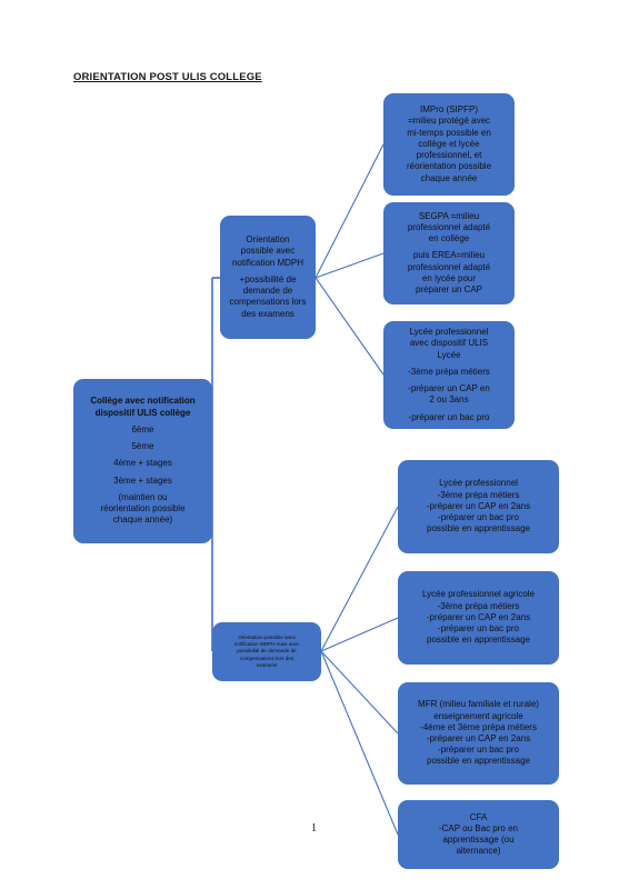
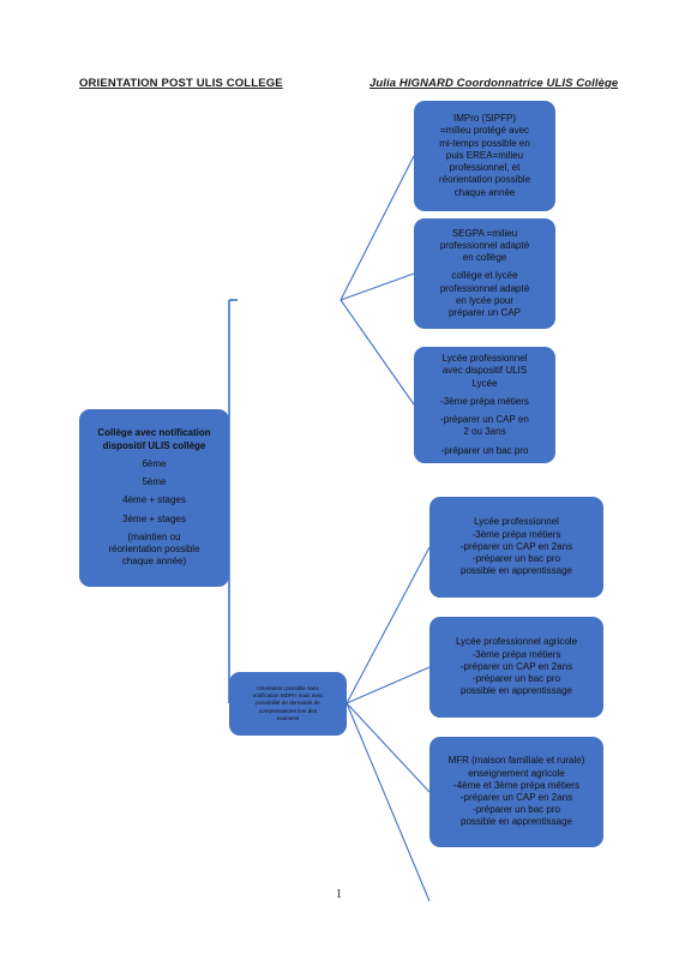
  ORIENTATION POST ULIS COLLEGE
+ Julia HIGNARD Coordonnatrice ULIS Collège
  IMPro (SIPFP)
  =milieu protégé avec
  mi-temps possible en
- collège et lycée
+ puis EREA=milieu
  professionnel, et
  réorientation possible
  chaque année
  SEGPA =milieu
  professionnel adapté
  en collège
- puis EREA=milieu
+ collège et lycée
  professionnel adapté
  en lycée pour
  préparer un CAP
  Lycée professionnel
  avec dispositif ULIS
  Lycée
  -3ème prépa métiers
  -préparer un CAP en
  2 ou 3ans
  -préparer un bac pro
  Lycée professionnel
  -3ème prépa métiers
  -préparer un CAP en 2ans
  -préparer un bac pro
  possible en apprentissage
  Lycée professionnel agricole
  -3ème prépa métiers
  -préparer un CAP en 2ans
  -préparer un bac pro
  possible en apprentissage
- MFR (milieu familiale et rurale)
+ MFR (maison familiale et rurale)
  enseignement agricole
  -4ème et 3ème prépa métiers
  -préparer un CAP en 2ans
  -préparer un bac pro
  possible en apprentissage
- CFA
- -CAP ou Bac pro en
- apprentissage (ou
- alternance)
- Orientation
- possible avec
- notification MDPH
- +possibilité de
- demande de
- compensations lors
- des examens
  Collège avec notification
  dispositif ULIS collège
  6ème
  5ème
  4ème + stages
  3ème + stages
  (maintien ou
  réorientation possible
  chaque année)
  1
